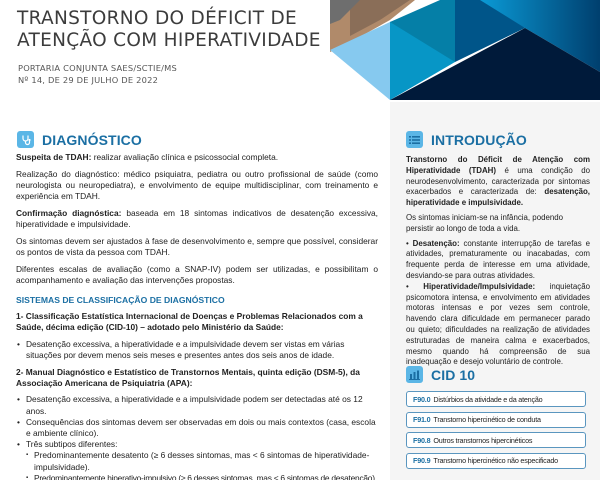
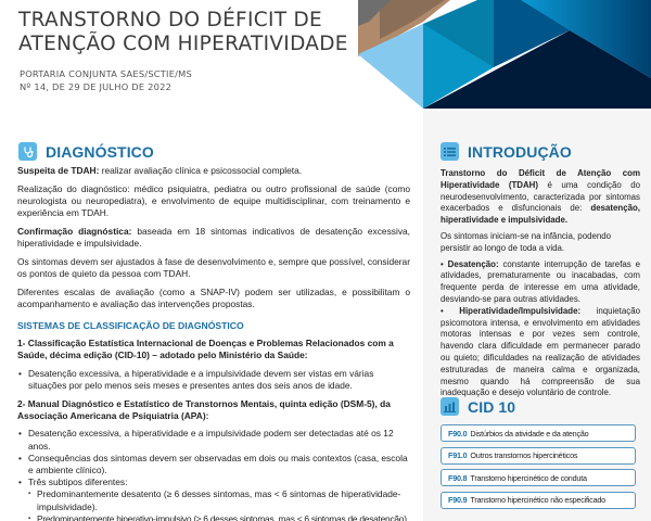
  TRANSTORNO DO DÉFICIT DE
  ATENÇÃO COM HIPERATIVIDADE
  PORTARIA CONJUNTA SAES/SCTIE/MS
  Nº 14, DE 29 DE JULHO DE 2022
  DIAGNÓSTICO
  Suspeita de TDAH: realizar avaliação clínica e psicossocial completa.
  Realização do diagnóstico: médico psiquiatra, pediatra ou outro profissional de saúde (como neurologista ou neuropediatra), e envolvimento de equipe multidisciplinar, com treinamento e experiência em TDAH.
  Confirmação diagnóstica: baseada em 18 sintomas indicativos de desatenção excessiva, hiperatividade e impulsividade.
- Os sintomas devem ser ajustados à fase de desenvolvimento e, sempre que possível, considerar os pontos de vista da pessoa com TDAH.
+ Os sintomas devem ser ajustados à fase de desenvolvimento e, sempre que possível, considerar os pontos de quieto da pessoa com TDAH.
  Diferentes escalas de avaliação (como a SNAP-IV) podem ser utilizadas, e possibilitam o acompanhamento e avaliação das intervenções propostas.
  SISTEMAS DE CLASSIFICAÇÃO DE DIAGNÓSTICO
  1- Classificação Estatística Internacional de Doenças e Problemas Relacionados com a Saúde, décima edição (CID-10) – adotado pelo Ministério da Saúde:
- Desatenção excessiva, a hiperatividade e a impulsividade devem ser vistas em várias situações por devem menos seis meses e presentes antes dos seis anos de idade.
+ Desatenção excessiva, a hiperatividade e a impulsividade devem ser vistas em várias situações por pelo menos seis meses e presentes antes dos seis anos de idade.
  2- Manual Diagnóstico e Estatístico de Transtornos Mentais, quinta edição (DSM-5), da Associação Americana de Psiquiatria (APA):
  Desatenção excessiva, a hiperatividade e a impulsividade podem ser detectadas até os 12 anos.
  Consequências dos sintomas devem ser observadas em dois ou mais contextos (casa, escola e ambiente clínico).
  Três subtipos diferentes:
  Predominantemente desatento (≥ 6 desses sintomas, mas < 6 sintomas de hiperatividade-impulsividade).
  Predominantemente hiperativo-impulsivo (≥ 6 desses sintomas, mas < 6 sintomas de desatenção).
  INTRODUÇÃO
- Transtorno do Déficit de Atenção com Hiperatividade (TDAH) é uma condição do neurodesenvolvimento, caracterizada por sintomas exacerbados e caracterizada de: desatenção, hiperatividade e impulsividade.
+ Transtorno do Déficit de Atenção com Hiperatividade (TDAH) é uma condição do neurodesenvolvimento, caracterizada por sintomas exacerbados e disfuncionais de: desatenção, hiperatividade e impulsividade.
  Os sintomas iniciam-se na infância, podendo persistir ao longo de toda a vida.
  • Desatenção: constante interrupção de tarefas e atividades, prematuramente ou inacabadas, com frequente perda de interesse em uma atividade, desviando-se para outras atividades.
- • Hiperatividade/Impulsividade: inquietação psicomotora intensa, e envolvimento em atividades motoras intensas e por vezes sem controle, havendo clara dificuldade em permanecer parado ou quieto; dificuldades na realização de atividades estruturadas de maneira calma e exacerbados, mesmo quando há compreensão de sua inadequação e desejo voluntário de controle.
+ • Hiperatividade/Impulsividade: inquietação psicomotora intensa, e envolvimento em atividades motoras intensas e por vezes sem controle, havendo clara dificuldade em permanecer parado ou quieto; dificuldades na realização de atividades estruturadas de maneira calma e organizada, mesmo quando há compreensão de sua inadequação e desejo voluntário de controle.
  CID 10
  F90.0
  Distúrbios da atividade e da atenção
  F91.0
- Transtorno hipercinético de conduta
+ Outros transtornos hipercinéticos
  F90.8
- Outros transtornos hipercinéticos
+ Transtorno hipercinético de conduta
  F90.9
  Transtorno hipercinético não especificado
